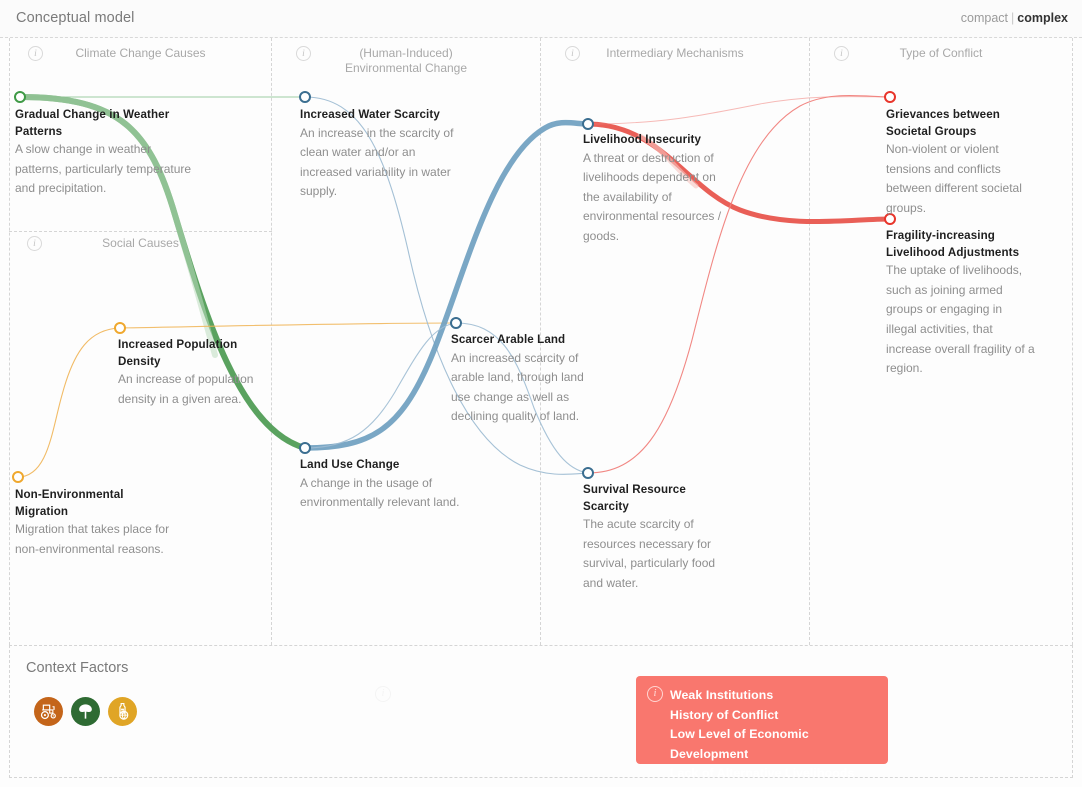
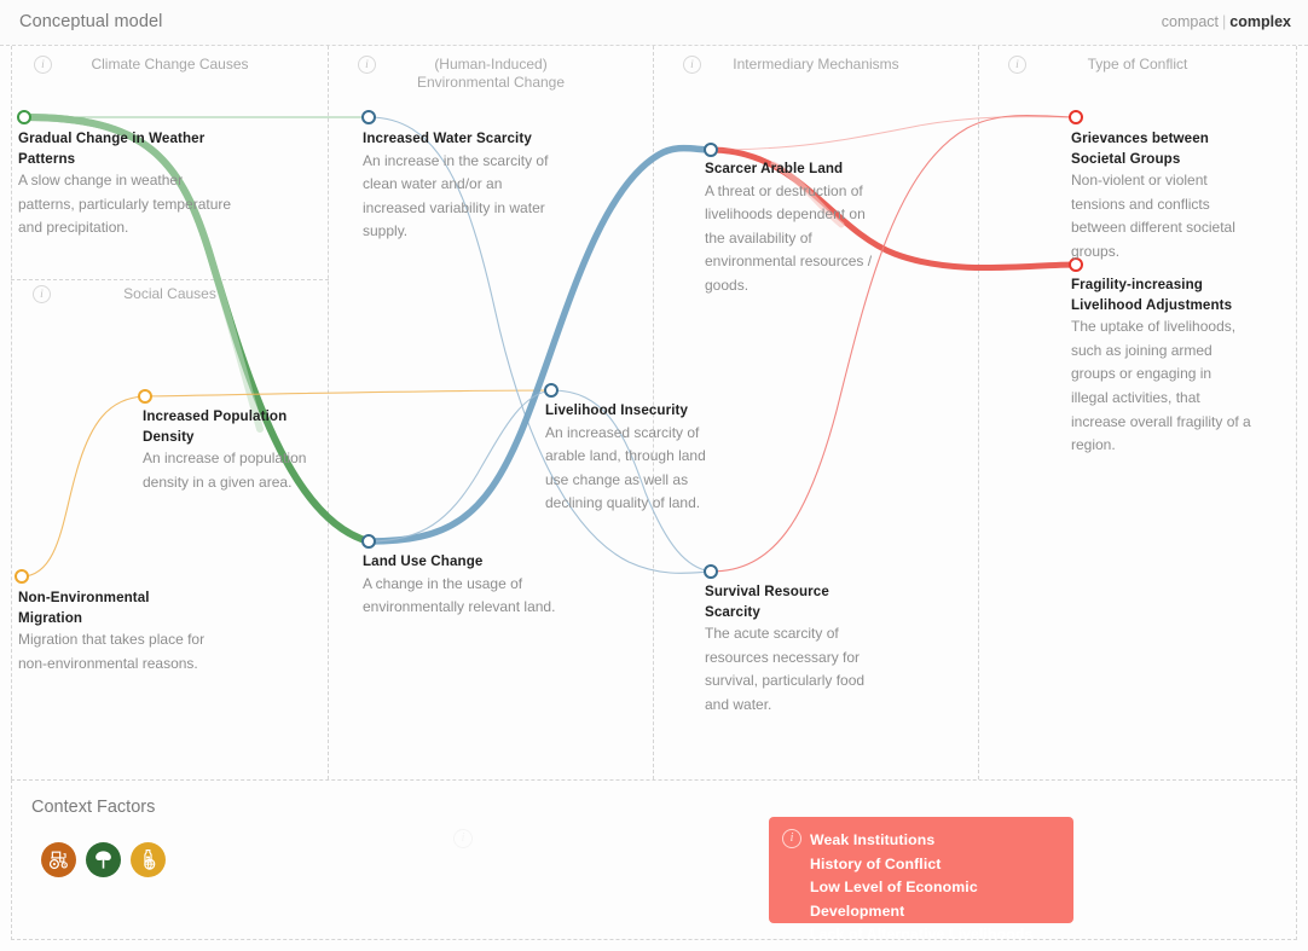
  Conceptual model
  compact | complex
  i
  Climate Change Causes
  i
  (Human-Induced)
  Environmental Change
  i
  Intermediary Mechanisms
  i
  Type of Conflict
  i
  Social Causes
  Gradual Change in Weather Patterns
  A slow change in weather patterns, particularly temperature and precipitation.
  Non-Environmental Migration
  Migration that takes place for non-environmental reasons.
  Increased Population Density
  An increase of population density in a given area.
  Increased Water Scarcity
  An increase in the scarcity of clean water and/or an increased variability in water supply.
  Land Use Change
  A change in the usage of environmentally relevant land.
- Scarcer Arable Land
+ Livelihood Insecurity
  An increased scarcity of arable land, through land use change as well as declining quality of land.
- Livelihood Insecurity
+ Scarcer Arable Land
  A threat or destruction of livelihoods dependent on the availability of environmental resources / goods.
  Survival Resource Scarcity
  The acute scarcity of resources necessary for survival, particularly food and water.
  Grievances between Societal Groups
  Non-violent or violent tensions and conflicts between different societal groups.
  Fragility-increasing Livelihood Adjustments
  The uptake of livelihoods, such as joining armed groups or engaging in illegal activities, that increase overall fragility of a region.
  Context Factors
  i
  Weak Institutions
  History of Conflict
  Low Level of Economic Development
  Lack of Alternative Livelihoods
